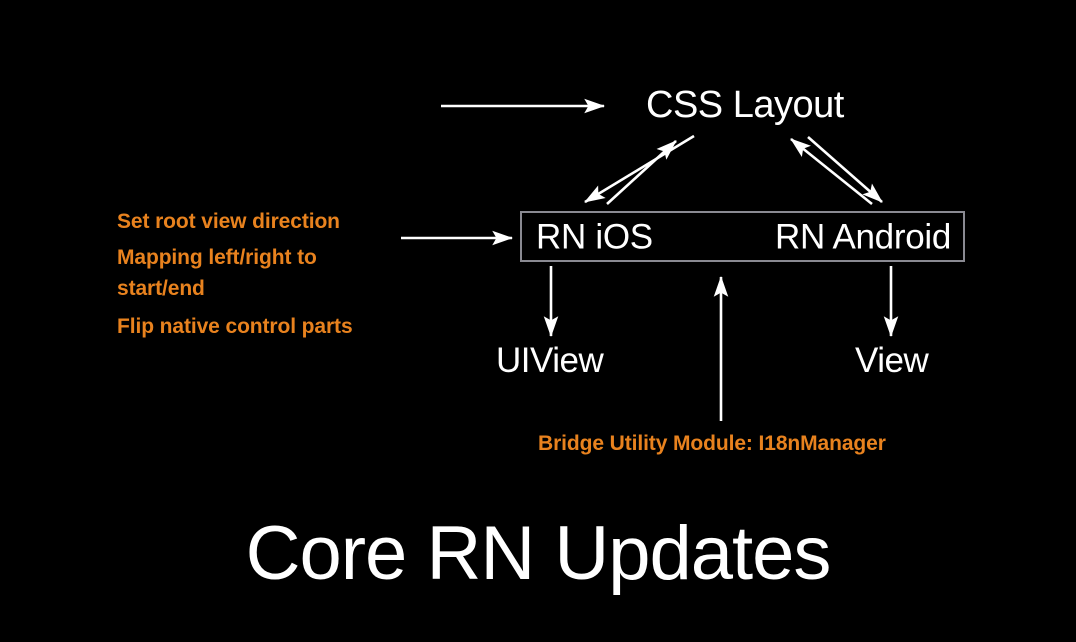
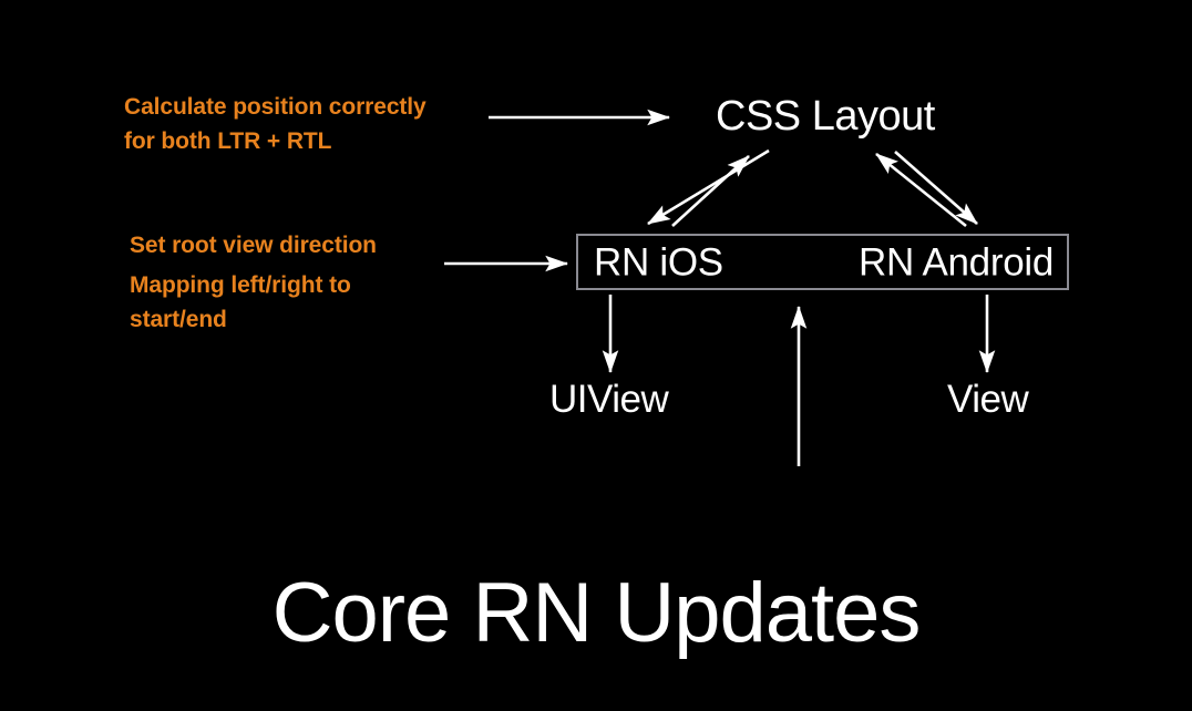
+ Calculate position correctly
+ for both LTR + RTL
  Set root view direction
  Mapping left/right to
  start/end
- Flip native control parts
- Bridge Utility Module: I18nManager
  CSS Layout
  RN iOS
  RN Android
  UIView
  View
  Core RN Updates
